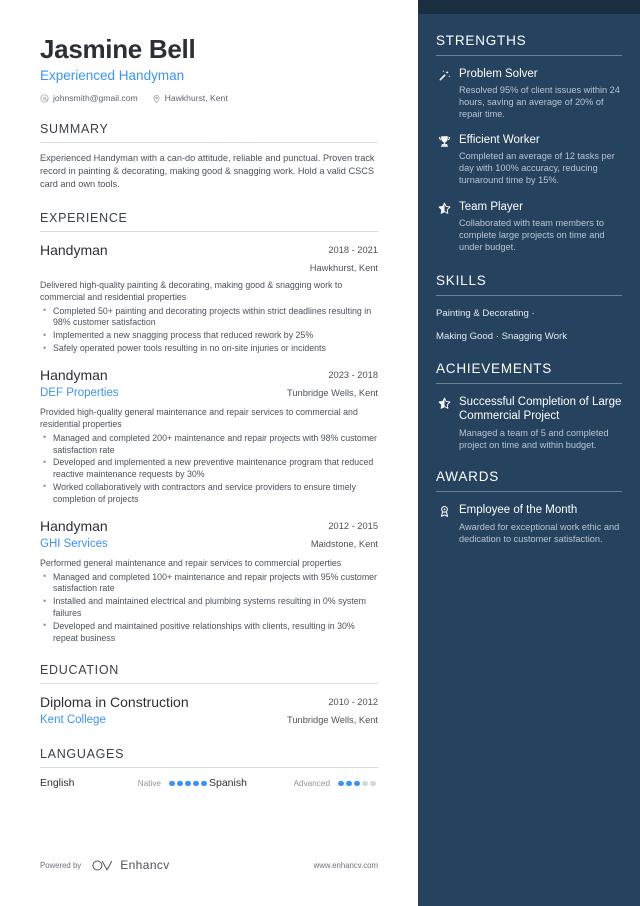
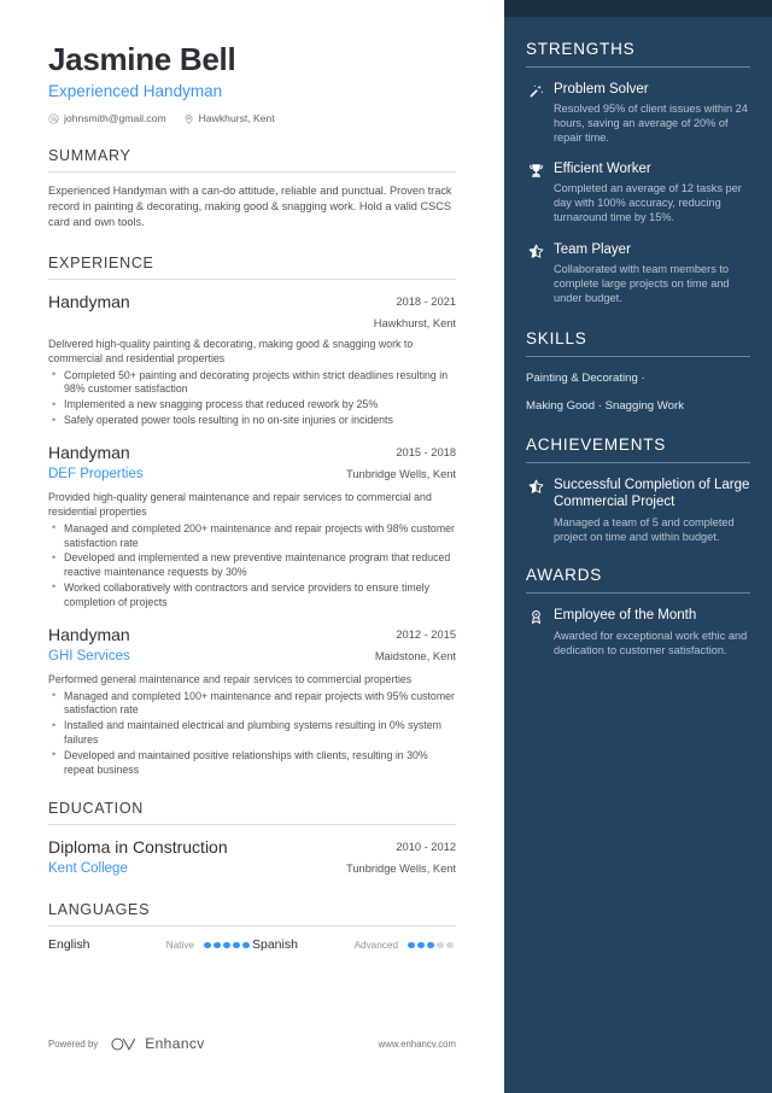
  Jasmine Bell
  Experienced Handyman
  johnsmith@gmail.com
  Hawkhurst, Kent
  SUMMARY
  Experienced Handyman with a can-do attitude, reliable and punctual. Proven track record in painting & decorating, making good & snagging work. Hold a valid CSCS card and own tools.
  EXPERIENCE
  Handyman
  2018 - 2021
  Hawkhurst, Kent
  Delivered high-quality painting & decorating, making good & snagging work to commercial and residential properties
  Completed 50+ painting and decorating projects within strict deadlines resulting in 98% customer satisfaction
  Implemented a new snagging process that reduced rework by 25%
  Safely operated power tools resulting in no on-site injuries or incidents
  Handyman
  DEF Properties
- 2023 - 2018
+ 2015 - 2018
  Tunbridge Wells, Kent
  Provided high-quality general maintenance and repair services to commercial and residential properties
  Managed and completed 200+ maintenance and repair projects with 98% customer satisfaction rate
  Developed and implemented a new preventive maintenance program that reduced reactive maintenance requests by 30%
  Worked collaboratively with contractors and service providers to ensure timely completion of projects
  Handyman
  GHI Services
  2012 - 2015
  Maidstone, Kent
  Performed general maintenance and repair services to commercial properties
  Managed and completed 100+ maintenance and repair projects with 95% customer satisfaction rate
  Installed and maintained electrical and plumbing systems resulting in 0% system failures
  Developed and maintained positive relationships with clients, resulting in 30% repeat business
  EDUCATION
  Diploma in Construction
  Kent College
  2010 - 2012
  Tunbridge Wells, Kent
  LANGUAGES
  English
  Native
  Spanish
  Advanced
  Powered by
  Enhancv
  www.enhancv.com
  STRENGTHS
  Problem Solver
  Resolved 95% of client issues within 24 hours, saving an average of 20% of repair time.
  Efficient Worker
  Completed an average of 12 tasks per day with 100% accuracy, reducing turnaround time by 15%.
  Team Player
  Collaborated with team members to complete large projects on time and under budget.
  SKILLS
  Painting & Decorating ·
  Making Good · Snagging Work
  ACHIEVEMENTS
  Successful Completion of Large Commercial Project
  Managed a team of 5 and completed project on time and within budget.
  AWARDS
  Employee of the Month
  Awarded for exceptional work ethic and dedication to customer satisfaction.
